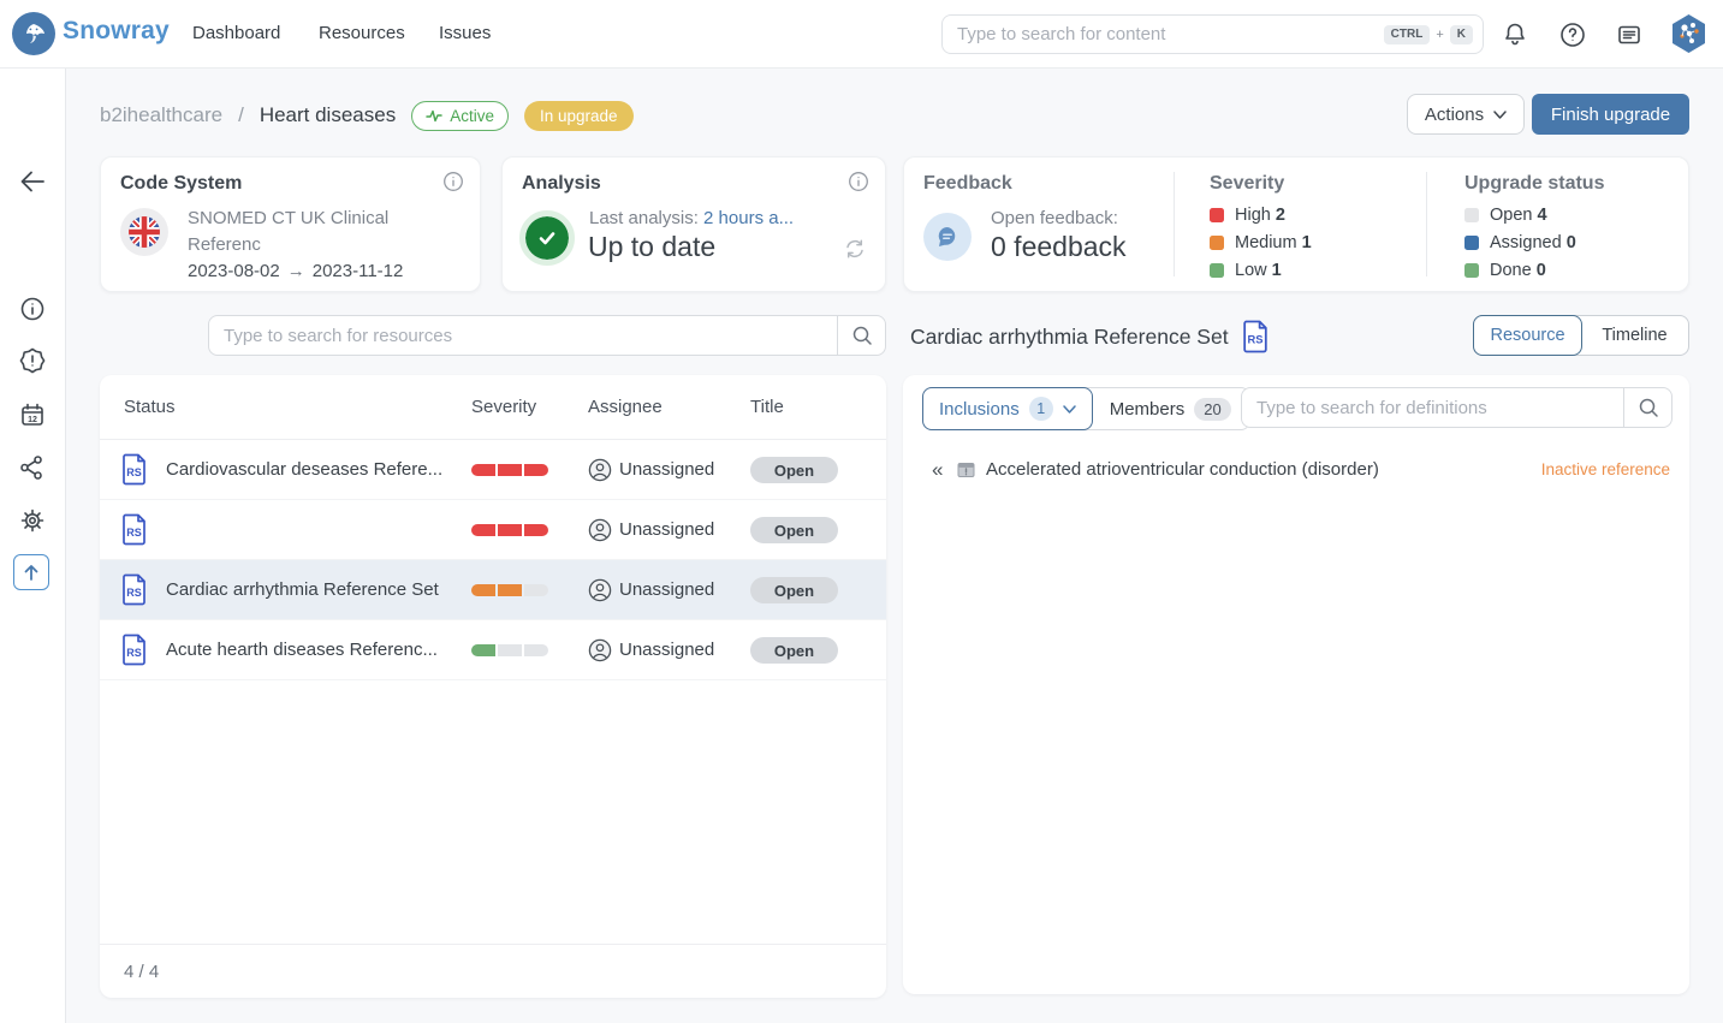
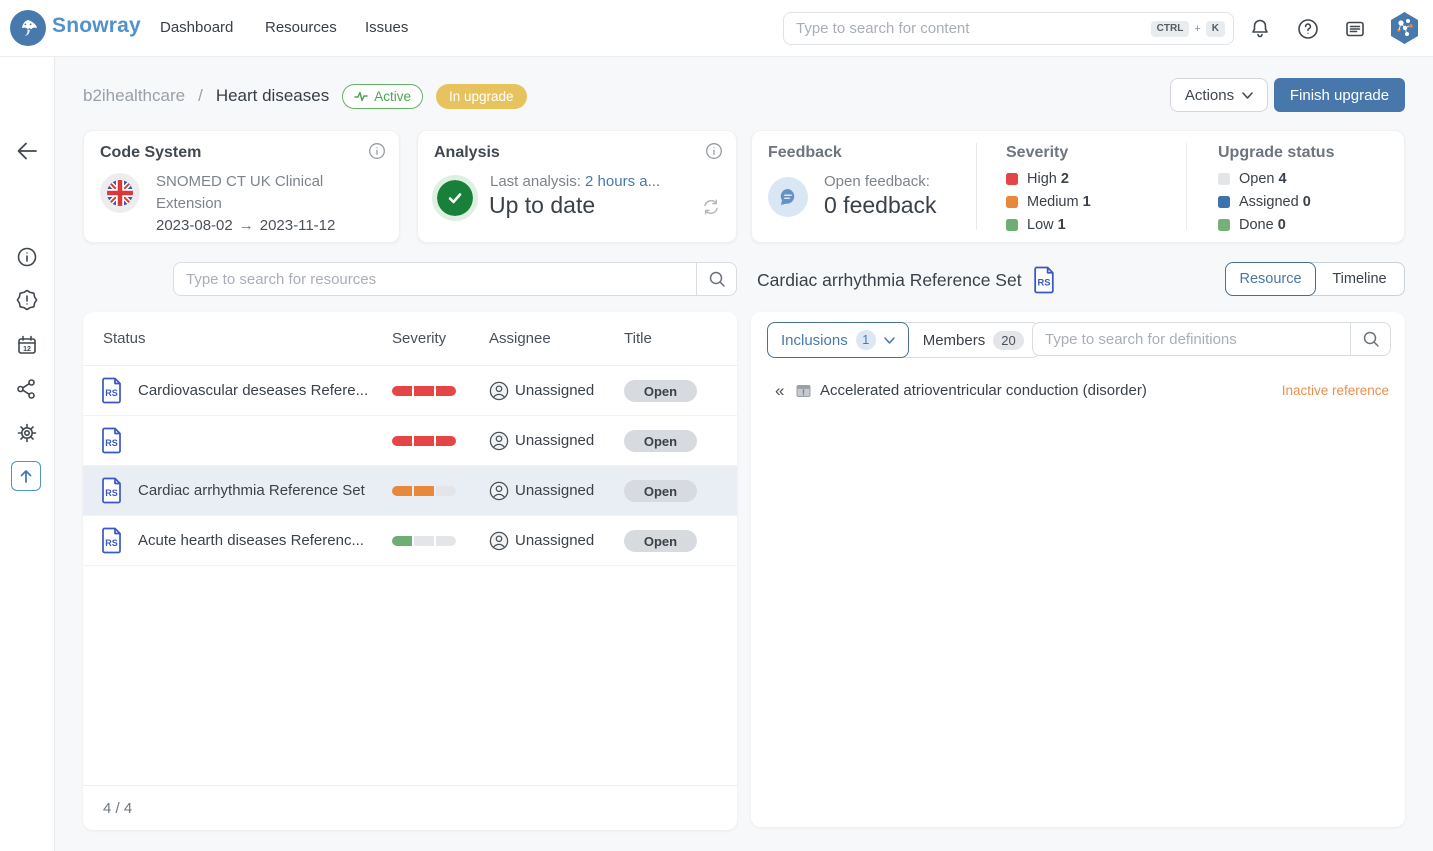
  Snowray
  Dashboard
  Resources
  Issues
  Type to search for content
  CTRL
  +
  K
  b2ihealthcare
  /
  Heart diseases
  Active
  In upgrade
  Actions
  Finish upgrade
  Code System
- SNOMED CT UK Clinical Referenc
+ SNOMED CT UK Clinical Extension
  2023-08-02 → 2023-11-12
  Analysis
  Last analysis: 2 hours a...
  Up to date
  Feedback
  Open feedback:
  0 feedback
  Severity
  High 2
  Medium 1
  Low 1
  Upgrade status
  Open 4
  Assigned 0
  Done 0
  Type to search for resources
  Status
  Severity
  Assignee
  Title
  RS
  Cardiovascular deseases Refere...
  Unassigned
  Open
  RS
  Unassigned
  Open
  RS
  Cardiac arrhythmia Reference Set
  Unassigned
  Open
  RS
  Acute hearth diseases Referenc...
  Unassigned
  Open
  4 / 4
  Cardiac arrhythmia Reference Set
  RS
  Resource
  Timeline
  Inclusions
  1
  Members
  20
  Type to search for definitions
  «
  Accelerated atrioventricular conduction (disorder)
  Inactive reference
